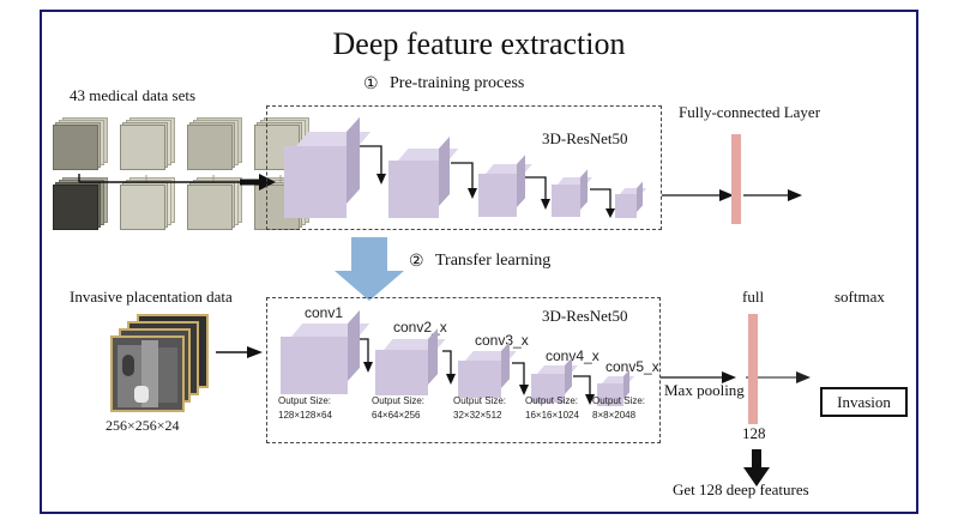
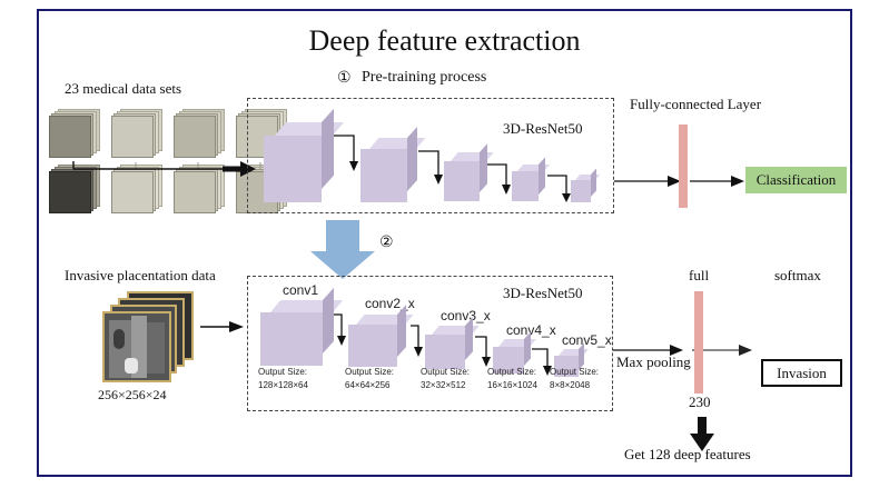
  Deep feature extraction
  ①
  Pre-training process
- 43 medical data sets
+ 23 medical data sets
  3D-ResNet50
  Fully-connected Layer
+ Classification
  ②
- Transfer learning
  Invasive placentation data
  256×256×24
  3D-ResNet50
  conv1
  Output Size:
  128×128×64
  conv2_x
  Output Size:
  64×64×256
  conv_x
  Output Size:
  32×32×512
  conv4_x
  Output Size:
  16×16×1024
  conv5_x
  Output Size:
  8×8×2048
  Max pooling
  full
- 128
+ 230
  softmax
  Invasion
  Get 128 deep features
